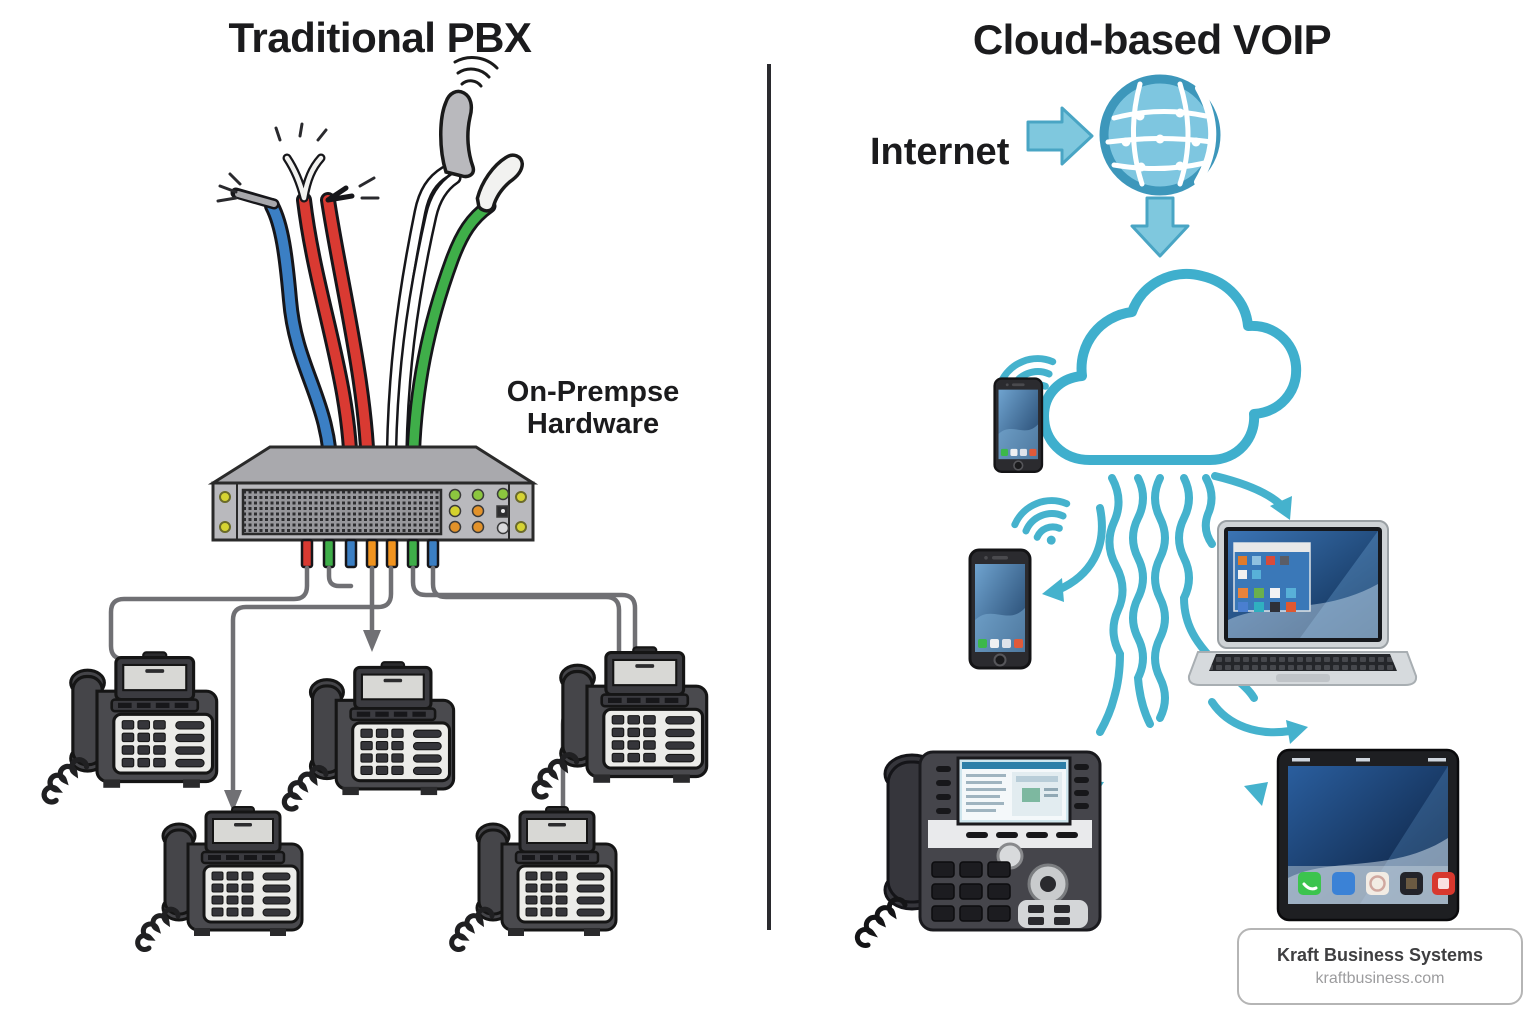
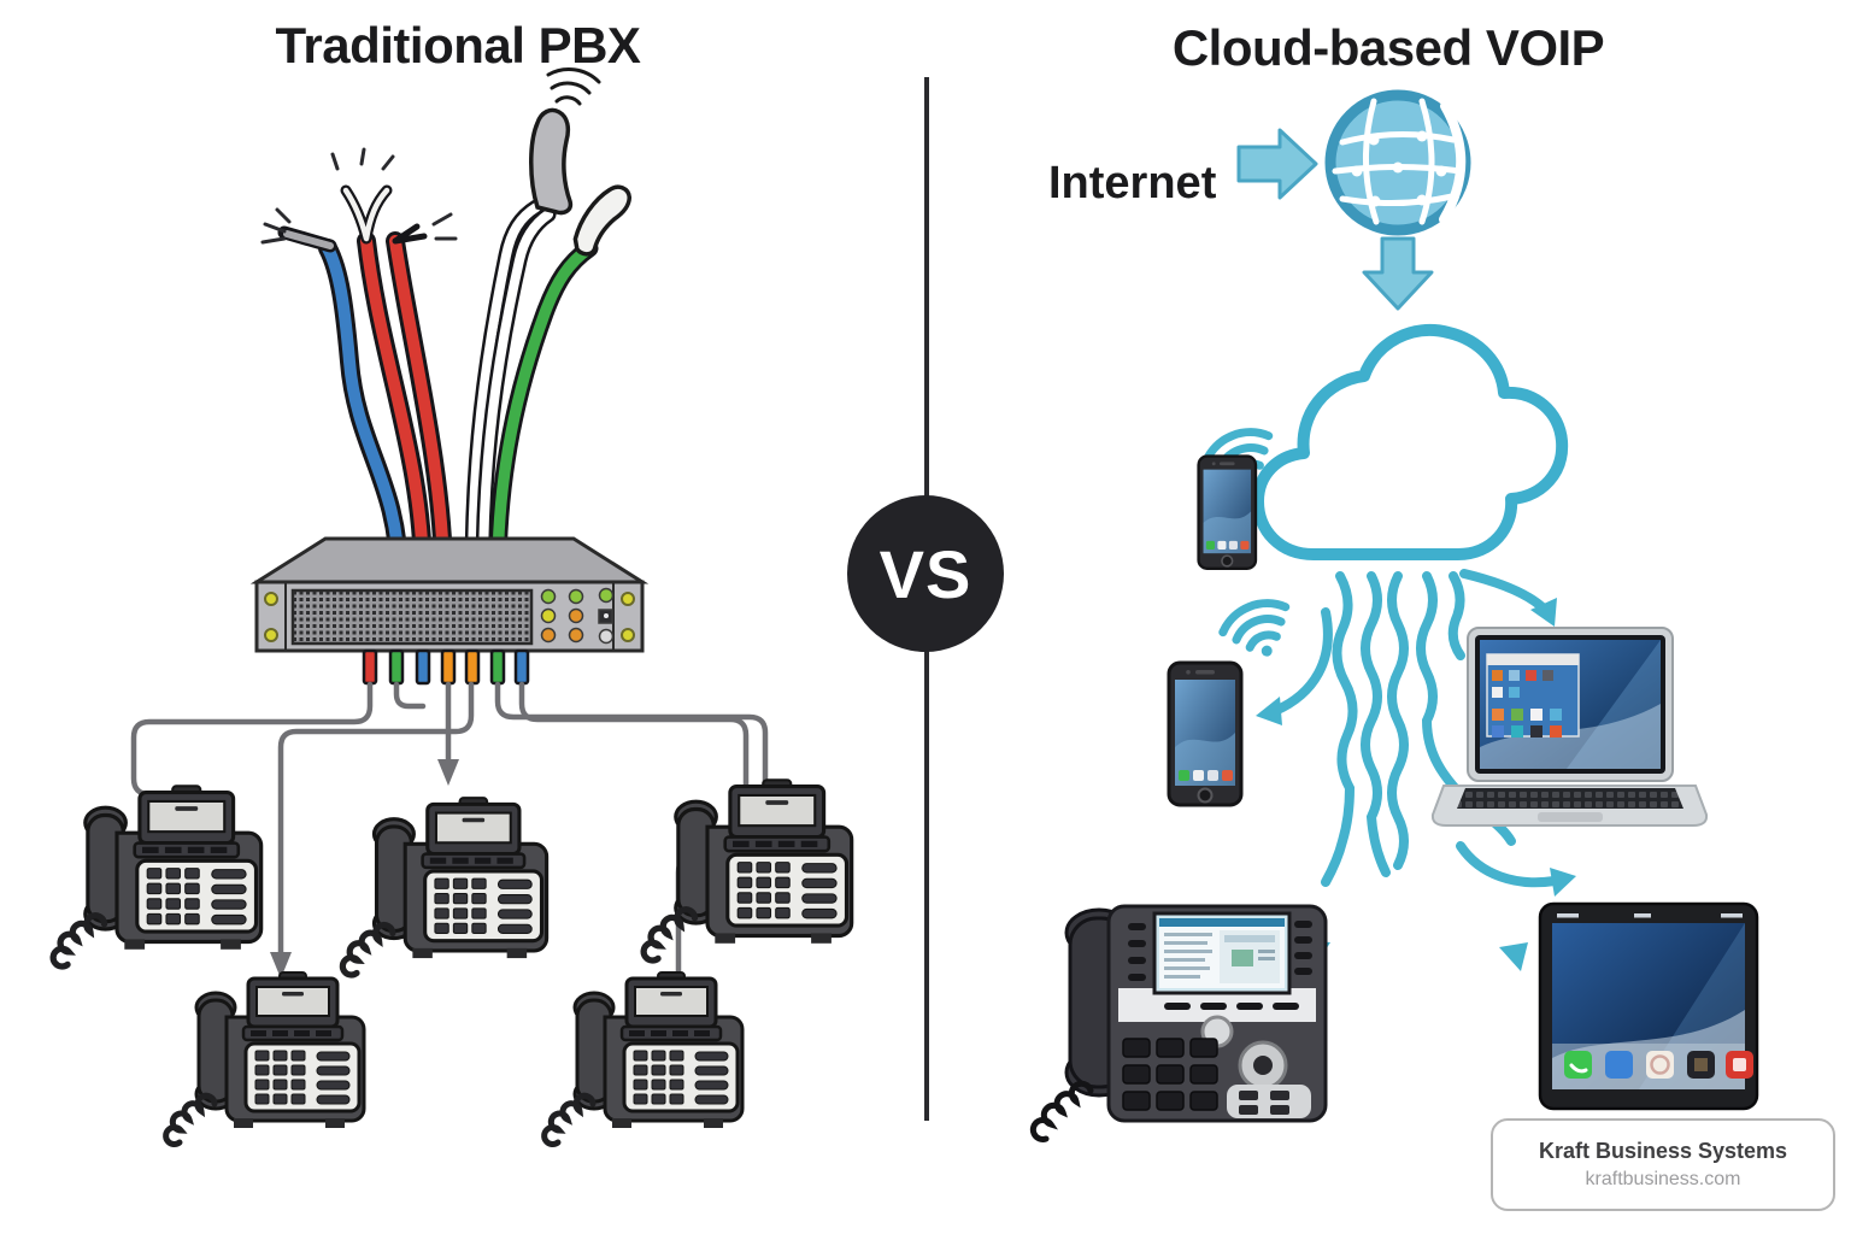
  Traditional PBX
  Cloud-based VOIP
- On-Prempse
- Hardware
  Internet
+ VS
  Kraft Business Systems
  kraftbusiness.com
